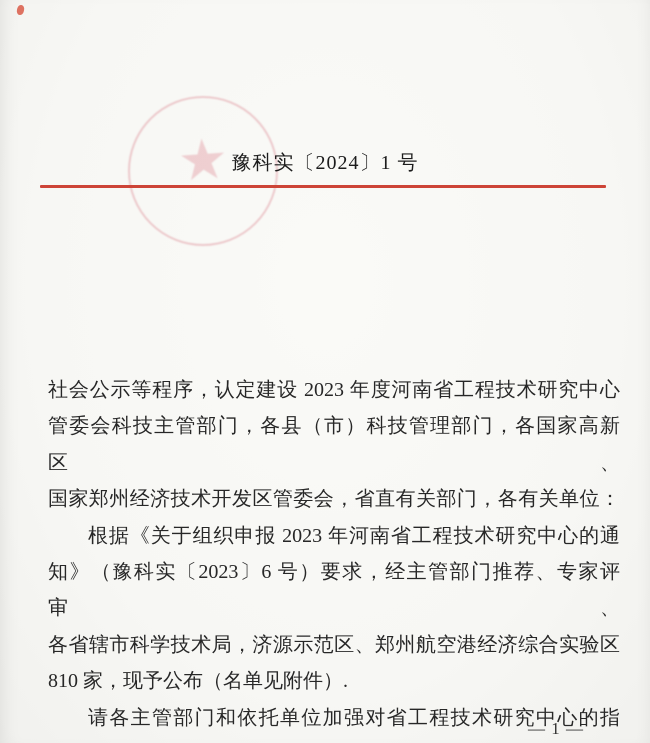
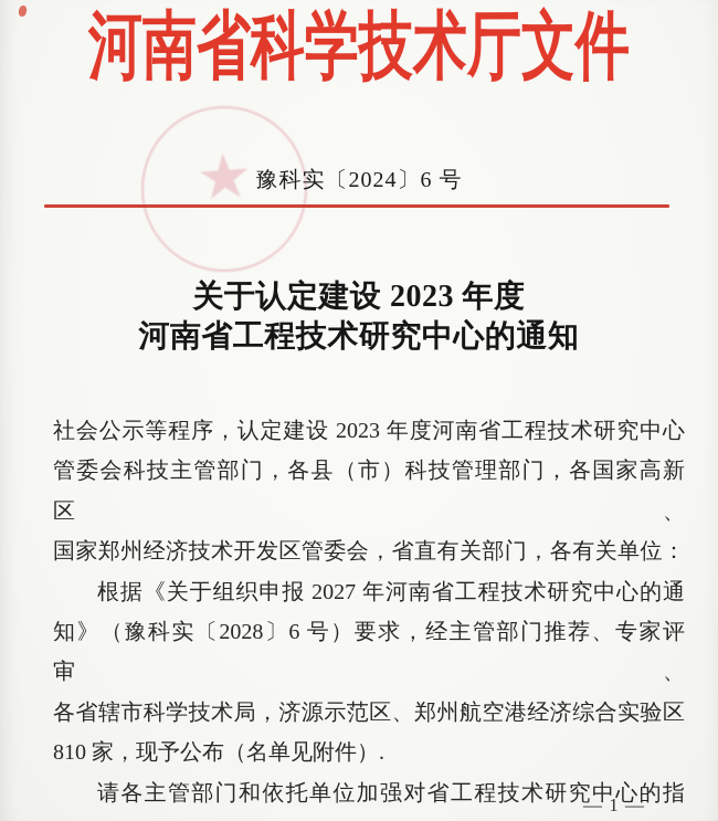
+ 河南省科学技术厅文件
- 豫科实〔2024〕1 号
+ 豫科实〔2024〕6 号
+ 关于认定建设 2023 年度
+ 河南省工程技术研究中心的通知
  社会公示等程序，认定建设 2023 年度河南省工程技术研究中心
  管委会科技主管部门，各县（市）科技管理部门，各国家高新区、
  国家郑州经济技术开发区管委会，省直有关部门，各有关单位：
- 根据《关于组织申报 2023 年河南省工程技术研究中心的通
+ 根据《关于组织申报 2027 年河南省工程技术研究中心的通
- 知》（豫科实〔2023〕6 号）要求，经主管部门推荐、专家评审、
+ 知》（豫科实〔2028〕6 号）要求，经主管部门推荐、专家评审、
  各省辖市科学技术局，济源示范区、郑州航空港经济综合实验区
  810 家，现予公布（名单见附件）.
  请各主管部门和依托单位加强对省工程技术研究中心的指
  — 1 —
